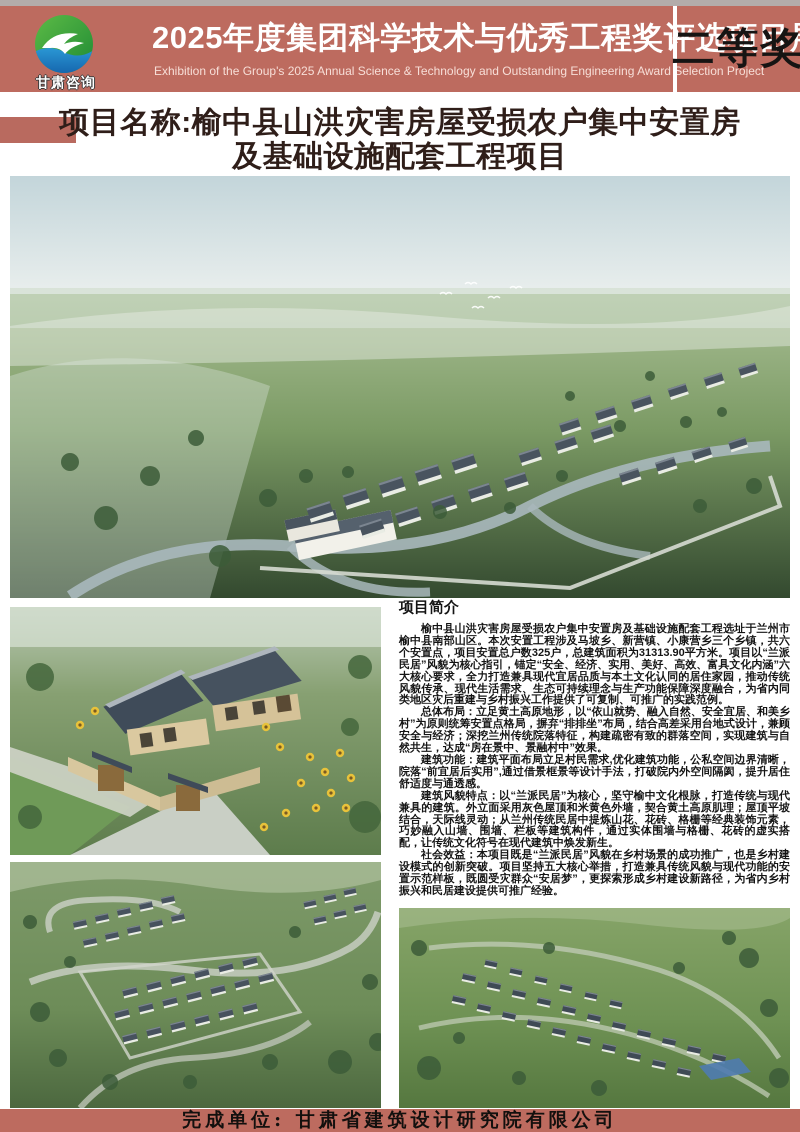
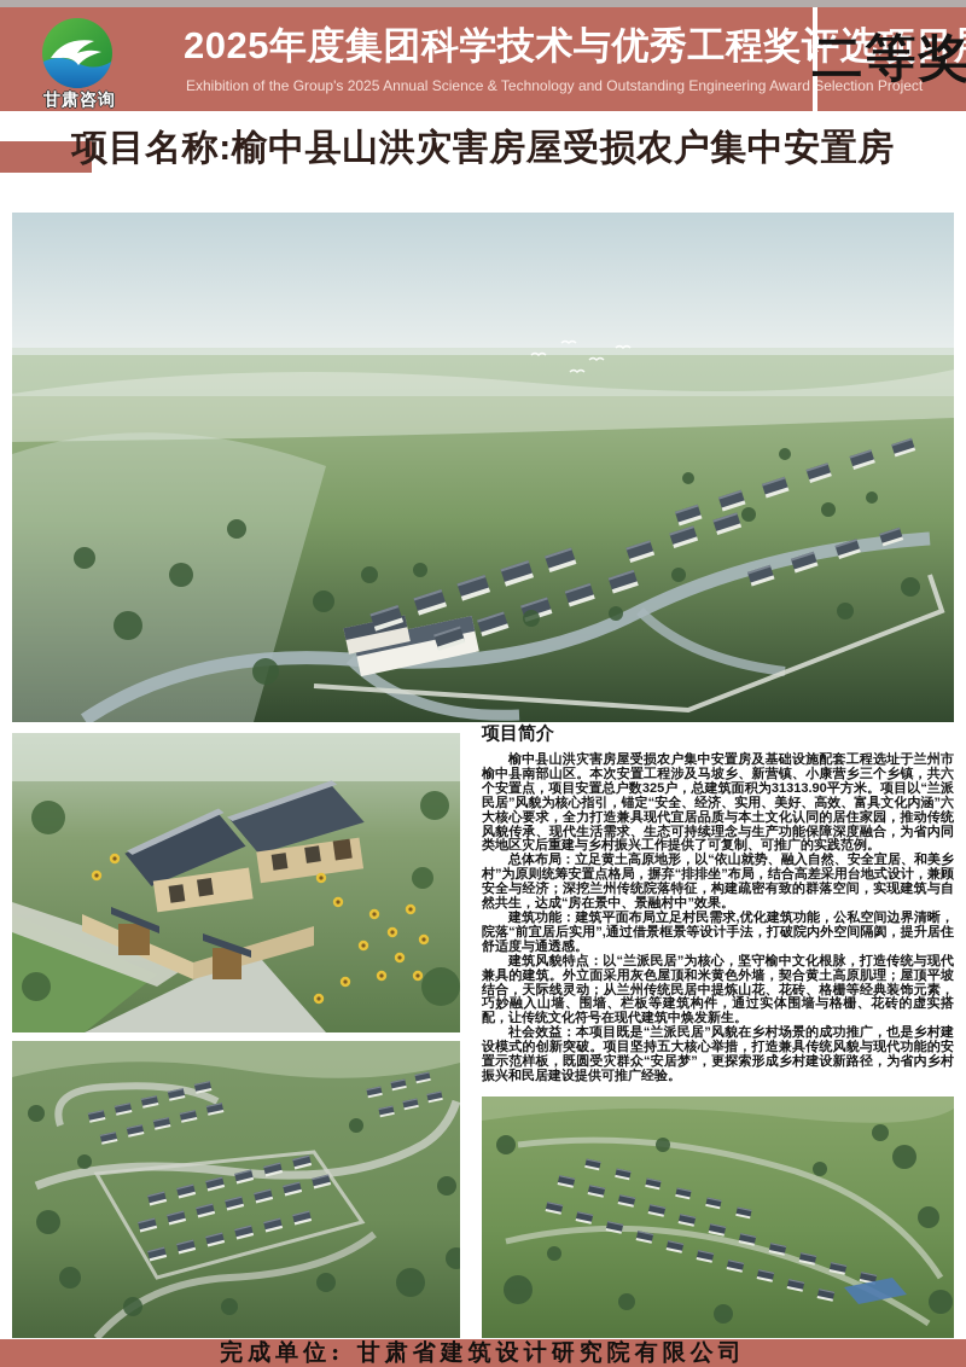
  甘肃咨询
  2025年度集团科学技术与优秀工程奖
  Exhibition of the Group's 2025 Annual Science & Technology and Outstanding Engineering Award
  二等奖
  项目名称:榆中县山洪灾害房屋受损农户集中安置房
- 及基础设施配套工程项目
  项目简介
  榆中县山洪灾害房屋受损农户集中安置房及基础设施配套工程选址于兰州市榆中县南部山区。本次安置工程涉及马坡乡、新营镇、小康营乡三个乡镇，共六个安置点，项目安置总户数325户，总建筑面积为31313.90平方米。项目以“兰派民居”风貌为核心指引，锚定“安全、经济、实用、美好、高效、富具文化内涵”六大核心要求，全力打造兼具现代宜居品质与本土文化认同的居住家园，推动传统风貌传承、现代生活需求、生态可持续理念与生产功能保障深度融合，为省内同类地区灾后重建与乡村振兴工作提供了可复制、可推广的实践范例。
  总体布局：立足黄土高原地形，以“依山就势、融入自然、安全宜居、和美乡村”为原则统筹安置点格局，摒弃“排排坐”布局，结合高差采用台地式设计，兼顾安全与经济；深挖兰州传统院落特征，构建疏密有致的群落空间，实现建筑与自然共生，达成“房在景中、景融村中”效果。
  建筑功能：建筑平面布局立足村民需求,优化建筑功能，公私空间边界清晰，院落“前宜居后实用”,通过借景框景等设计手法，打破院内外空间隔阂，提升居住舒适度与通透感。
  建筑风貌特点：以“兰派民居”为核心，坚守榆中文化根脉，打造传统与现代兼具的建筑。外立面采用灰色屋顶和米黄色外墙，契合黄土高原肌理；屋顶平坡结合，天际线灵动；从兰州传统民居中提炼山花、花砖、格栅等经典装饰元素，巧妙融入山墙、围墙、栏板等建筑构件，通过实体围墙与格栅、花砖的虚实搭配，让传统文化符号在现代建筑中焕发新生。
  社会效益：本项目既是“兰派民居”风貌在乡村场景的成功推广，也是乡村建设模式的创新突破。项目坚持五大核心举措，打造兼具传统风貌与现代功能的安置示范样板，既圆受灾群众“安居梦”，更探索形成乡村建设新路径，为省内乡村振兴和民居建设提供可推广经验。
  完成单位: 甘肃省建筑设计研究院有限公司
